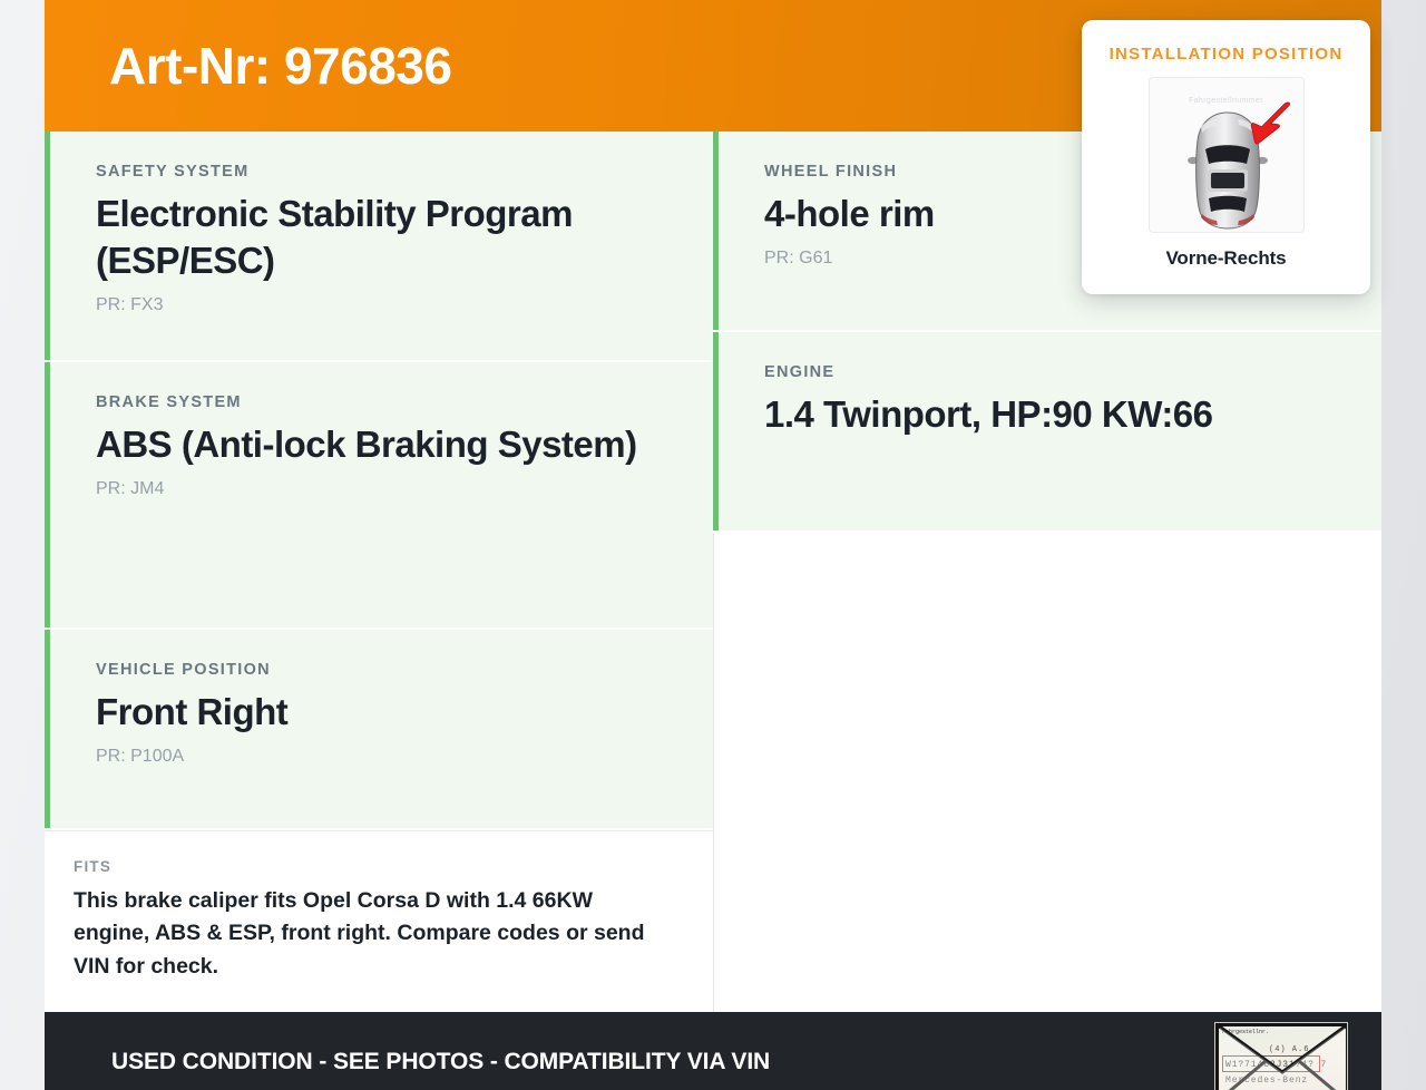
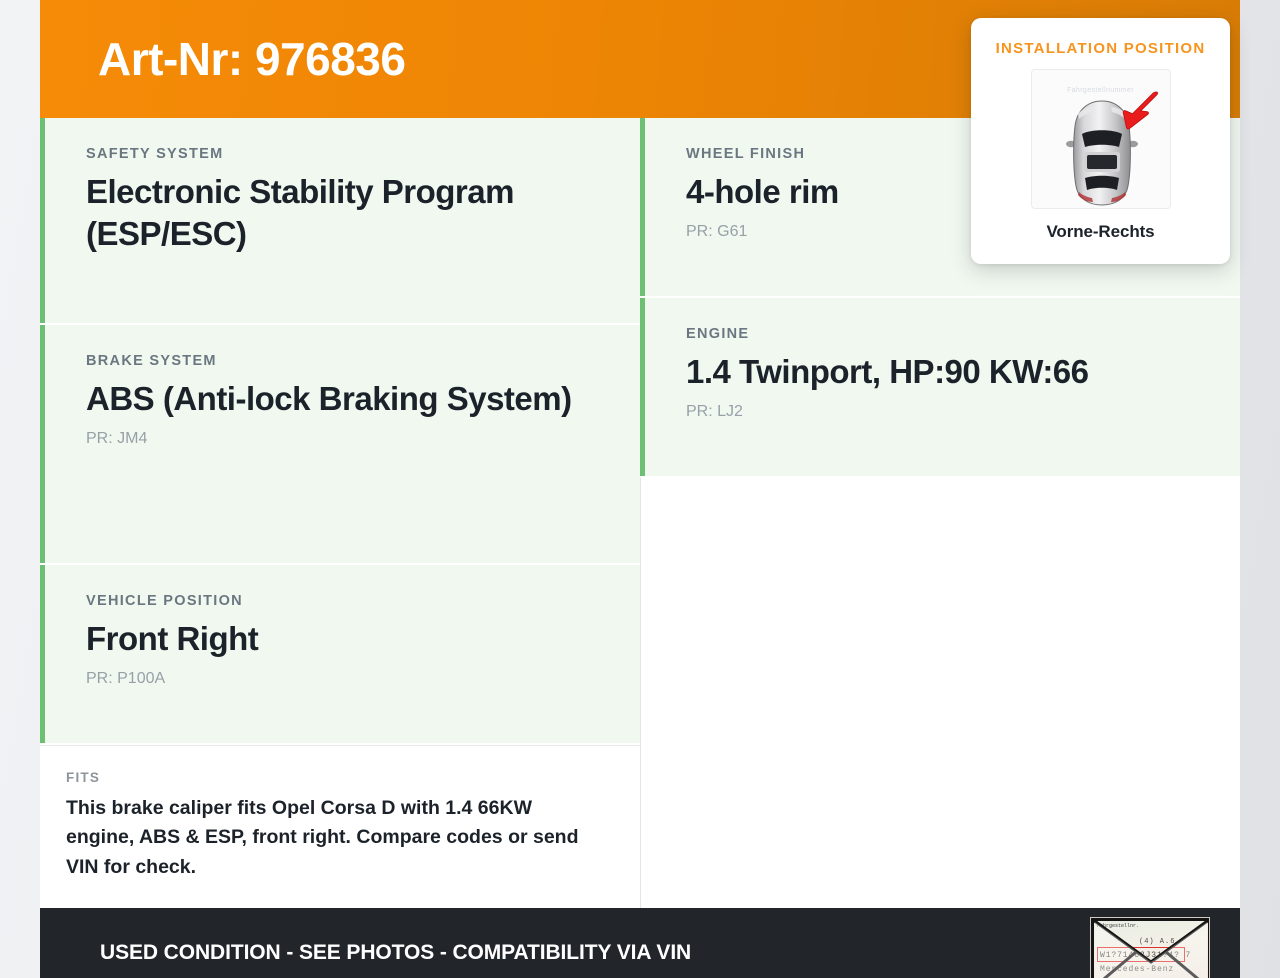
  Art-Nr: 976836
  SAFETY SYSTEM
  Electronic Stability Program (ESP/ESC)
- PR: FX3
  BRAKE SYSTEM
  ABS (Anti-lock Braking System)
  PR: JM4
  VEHICLE POSITION
  Front Right
  PR: P100A
  FITS
  This brake caliper fits Opel Corsa D with 1.4 66KW engine, ABS & ESP, front right. Compare codes or send VIN for check.
  WHEEL FINISH
  4-hole rim
  PR: G61
  ENGINE
  1.4 Twinport, HP:90 KW:66
+ PR: LJ2
  USED CONDITION - SEE PHOTOS - COMPATIBILITY VIA VIN
  (4) A.6
  W1?716J3?? 7
  Mecedes-Benz
  INSTALLATION POSITION
  Vorne-Rechts
